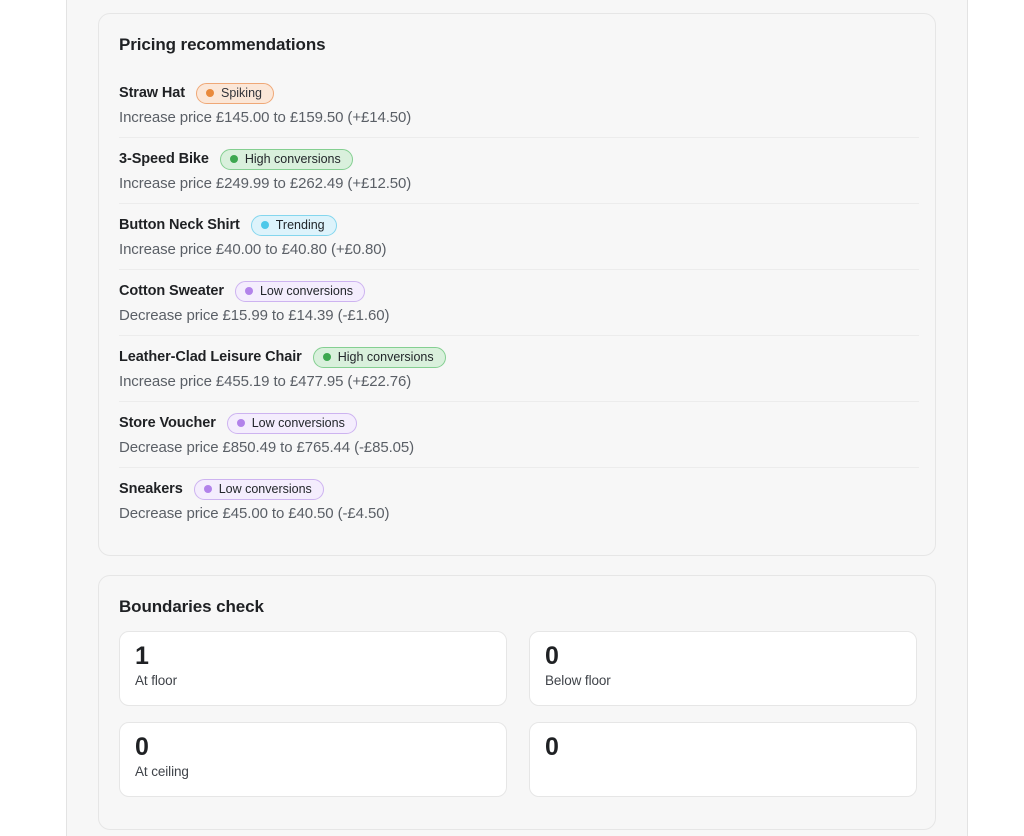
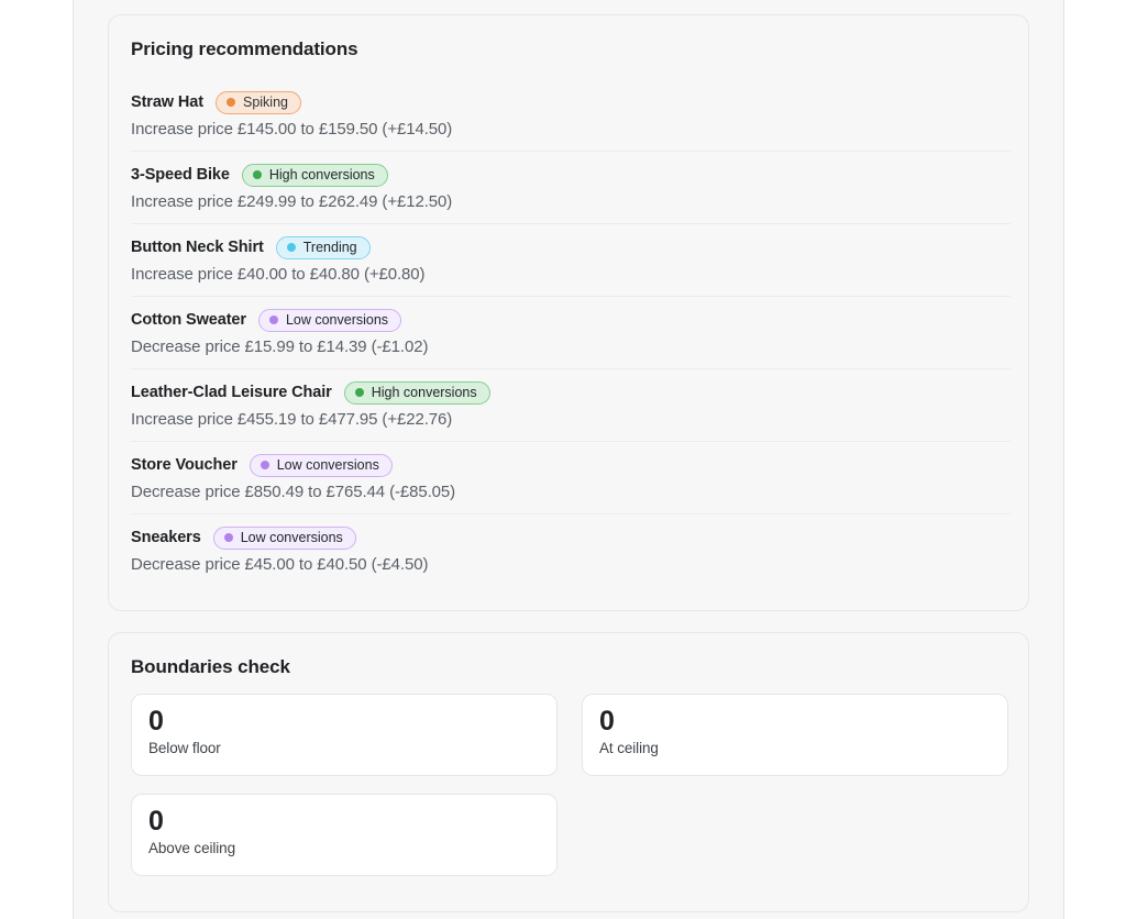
  Pricing recommendations
  Straw Hat
  Spiking
  Increase price £145.00 to £159.50 (+£14.50)
  3-Speed Bike
  High conversions
  Increase price £249.99 to £262.49 (+£12.50)
  Button Neck Shirt
  Trending
  Increase price £40.00 to £40.80 (+£0.80)
  Cotton Sweater
  Low conversions
- Decrease price £15.99 to £14.39 (-£1.60)
+ Decrease price £15.99 to £14.39 (-£1.02)
  Leather-Clad Leisure Chair
  High conversions
  Increase price £455.19 to £477.95 (+£22.76)
  Store Voucher
  Low conversions
  Decrease price £850.49 to £765.44 (-£85.05)
  Sneakers
  Low conversions
  Decrease price £45.00 to £40.50 (-£4.50)
  Boundaries check
- 1
- At floor
  0
  Below floor
  0
  At ceiling
  0
+ Above ceiling
